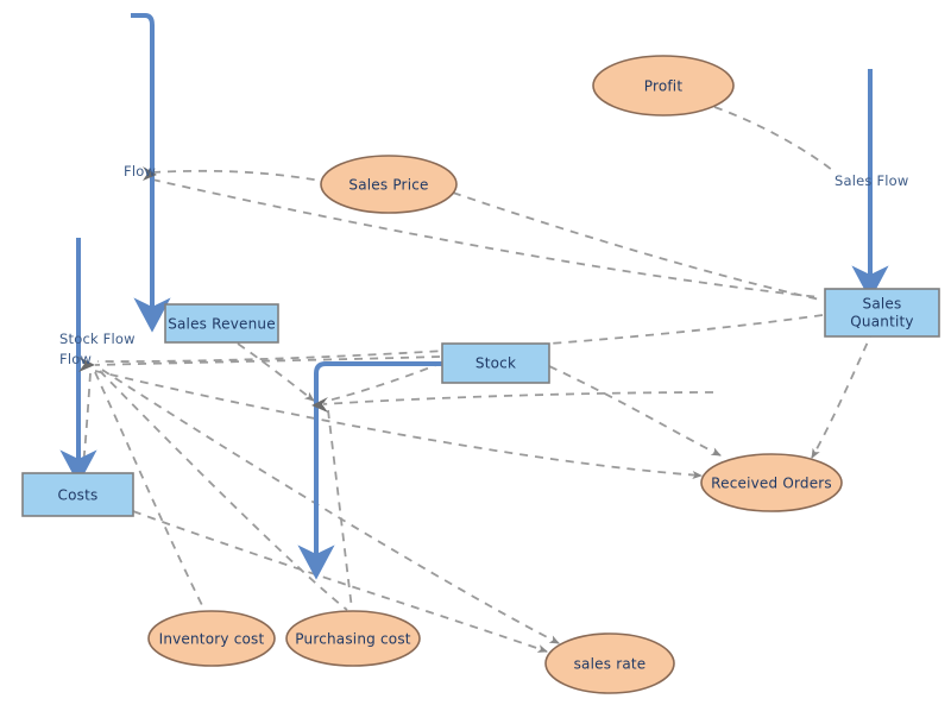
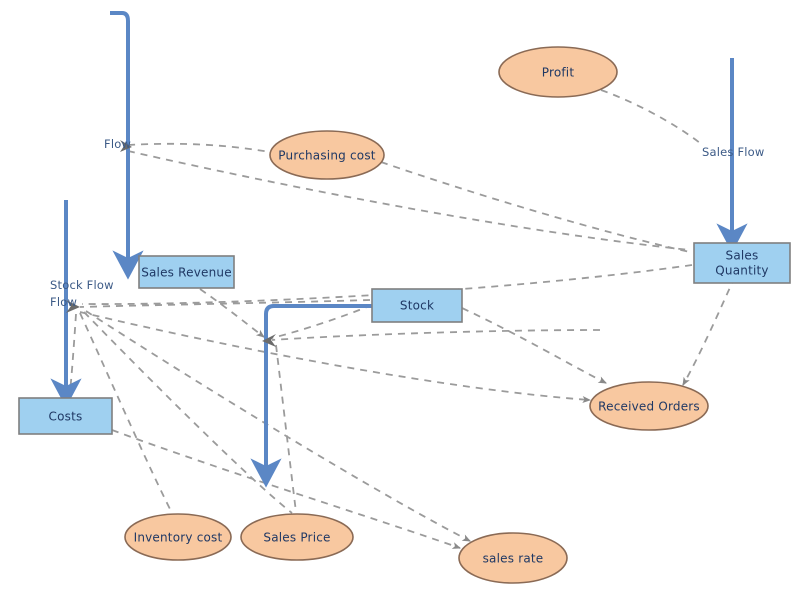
  Sales Revenue
  Sales
  Quantity
  Stock
  Costs
  Profit
- Sales Price
+ Purchasing cost
  Received Orders
  Inventory cost
- Purchasing cost
+ Sales Price
  sales rate
  Flow
  Stock Flow
  Flow
  Sales Flow
